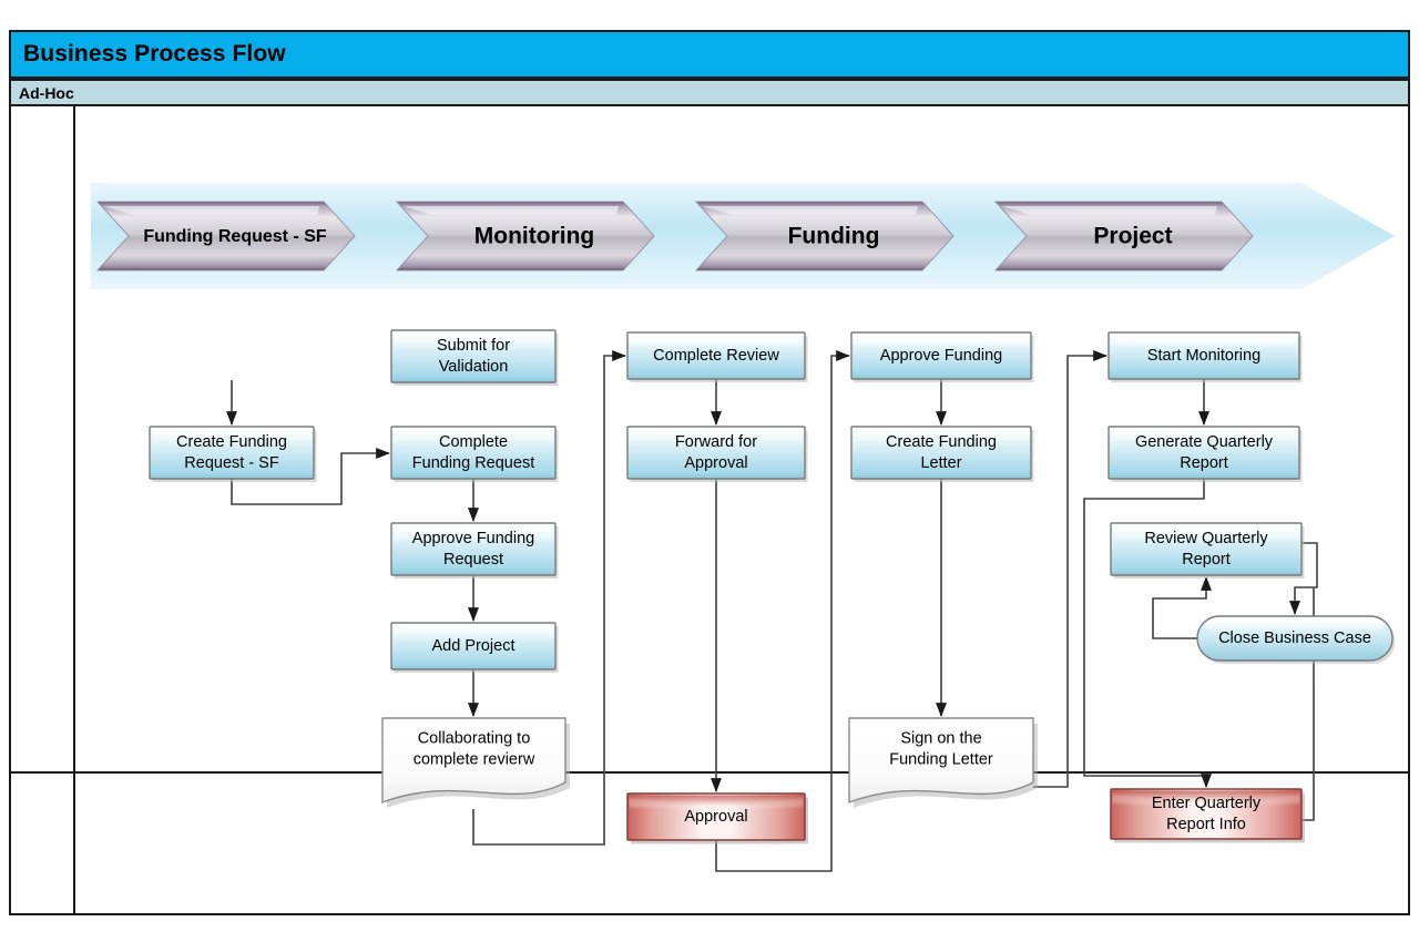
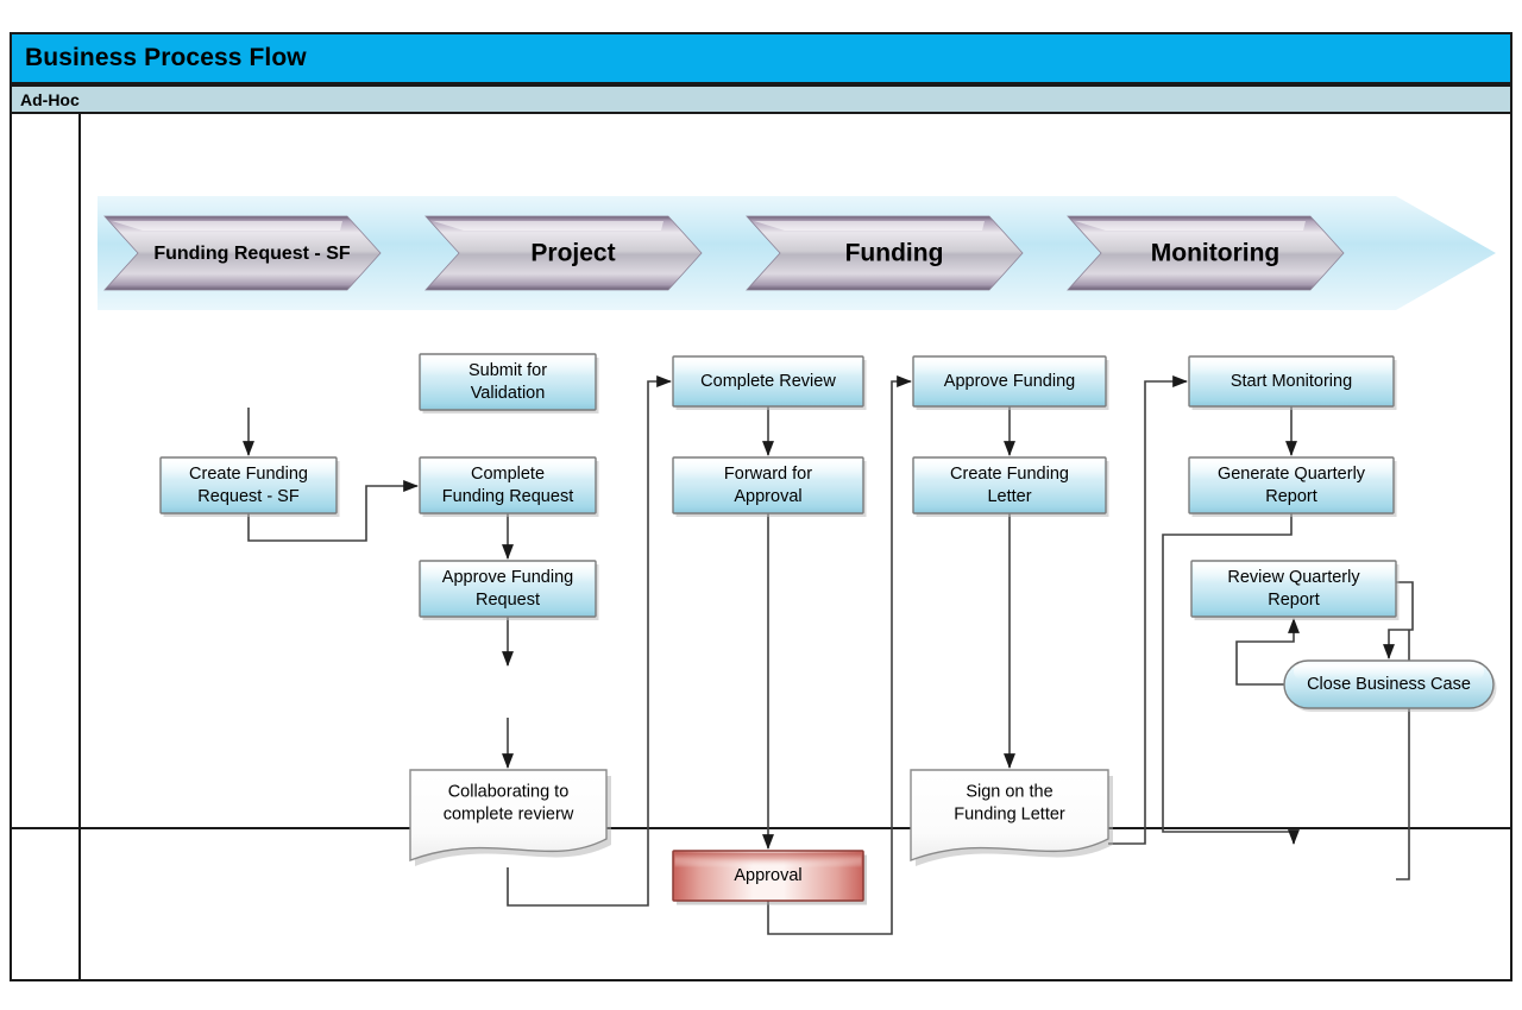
  Business Process Flow
  Ad-Hoc
  Funding Request - SF
- Monitoring
+ Project
  Funding
- Project
+ Monitoring
  Create Funding
  Request - SF
  Submit for
  Validation
  Complete
  Funding Request
  Approve Funding
  Request
- Add Project
  Collaborating to
  complete revierw
  Complete Review
  Forward for
  Approval
  Approval
  Approve Funding
  Create Funding
  Letter
  Sign on the
  Funding Letter
  Start Monitoring
  Generate Quarterly
  Report
  Review Quarterly
  Report
  Close Business Case
- Enter Quarterly
- Report Info
